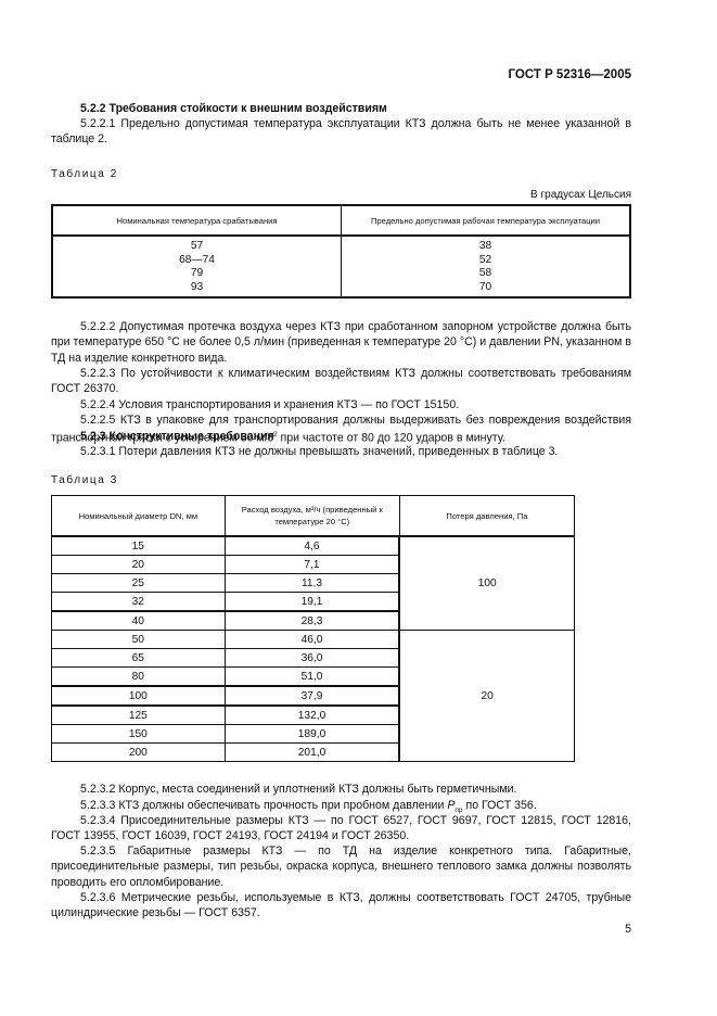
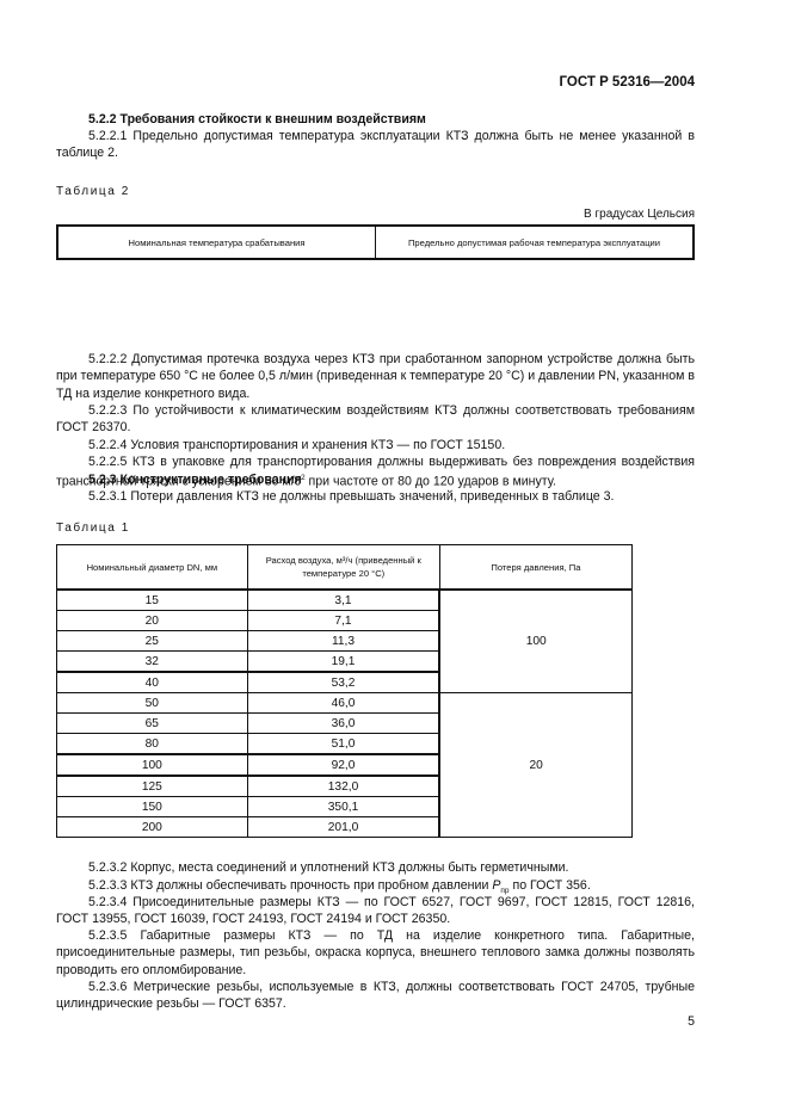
- ГОСТ Р 52316—2005
+ ГОСТ Р 52316—2004
  5.2.2 Требования стойкости к внешним воздействиям
  5.2.2.1 Предельно допустимая температура эксплуатации КТЗ должна быть не менее указанной в таблице 2.
  Таблица 2
  В градусах Цельсия
  Номинальная температура срабатывания	Предельно допустимая рабочая температура эксплуатации
- 57 68—74 79 93	38 52 58 70
  5.2.2.2 Допустимая протечка воздуха через КТЗ при сработанном запорном устройстве должна быть при температуре 650 °С не более 0,5 л/мин (приведенная к температуре 20 °С) и давлении PN, указанном в ТД на изделие конкретного вида.
  5.2.2.3 По устойчивости к климатическим воздействиям КТЗ должны соответствовать требованиям ГОСТ 26370.
  5.2.2.4 Условия транспортирования и хранения КТЗ — по ГОСТ 15150.
  5.2.2.5 КТЗ в упаковке для транспортирования должны выдерживать без повреждения воздействия транспортной тряски с ускорением 30 м/с при частоте от 80 до 120 ударов в минуту.
  5.2.3 Конструктивные требования
  5.2.3.1 Потери давления КТЗ не должны превышать значений, приведенных в таблице 3.
- Таблица 3
+ Таблица 1
  Номинальный диаметр DN, мм	Расход воздуха, м³/ч (приведенный к температуре 20 °С)	Потеря давления, Па
- 15	4,6	100
+ 15	3,1	100
  20	7,1
  25	11,3
  32	19,1
- 40	28,3
+ 40	53,2
  50	46,0	20
  65	36,0
  80	51,0
- 100	37,9
+ 100	92,0
  125	132,0
- 150	189,0
+ 150	350,1
  200	201,0
  5.2.3.2 Корпус, места соединений и уплотнений КТЗ должны быть герметичными.
  5.2.3.3 КТЗ должны обеспечивать прочность при пробном давлении P по ГОСТ 356.
  5.2.3.4 Присоединительные размеры КТЗ — по ГОСТ 6527, ГОСТ 9697, ГОСТ 12815, ГОСТ 12816, ГОСТ 13955, ГОСТ 16039, ГОСТ 24193, ГОСТ 24194 и ГОСТ 26350.
  5.2.3.5 Габаритные размеры КТЗ — по ТД на изделие конкретного типа. Габаритные, присоединительные размеры, тип резьбы, окраска корпуса, внешнего теплового замка должны позволять проводить его опломбирование.
  5.2.3.6 Метрические резьбы, используемые в КТЗ, должны соответствовать ГОСТ 24705, трубные цилиндрические резьбы — ГОСТ 6357.
  5
